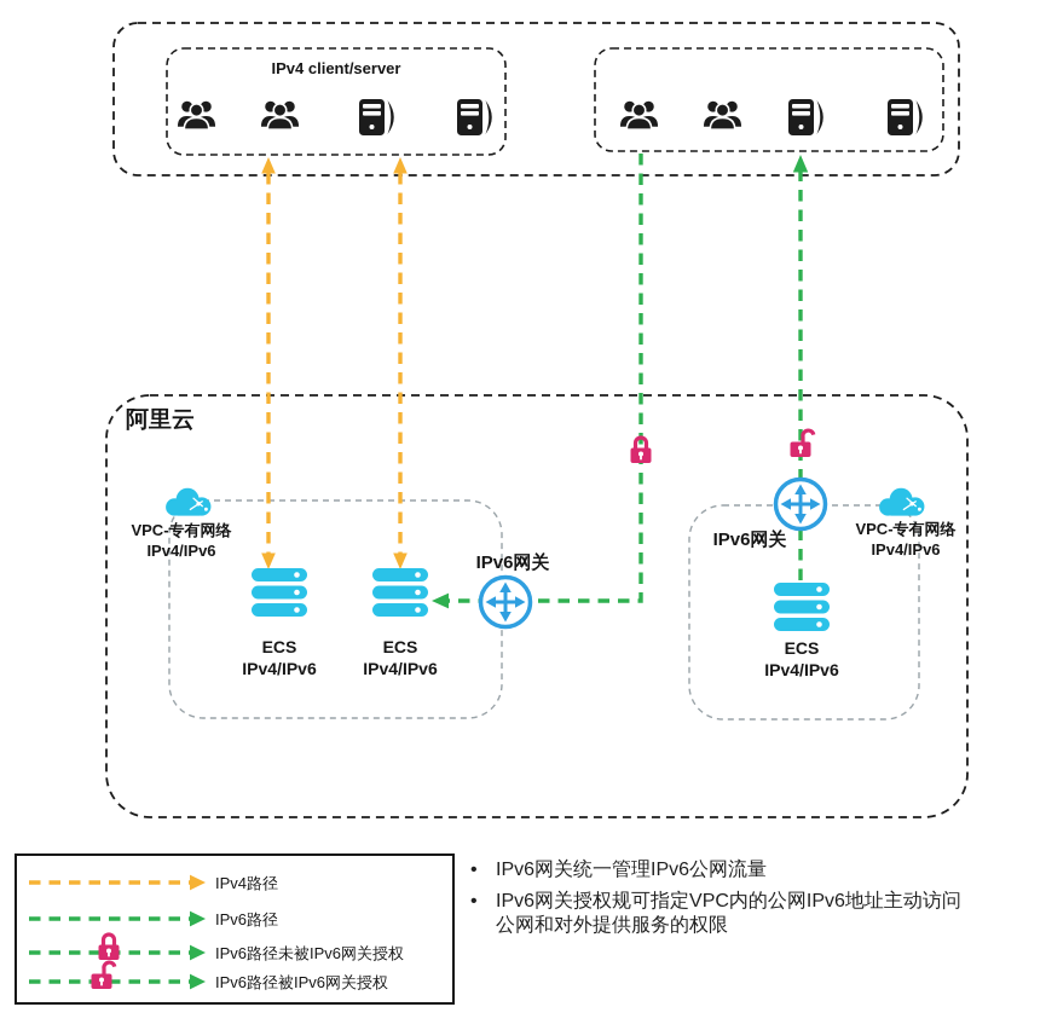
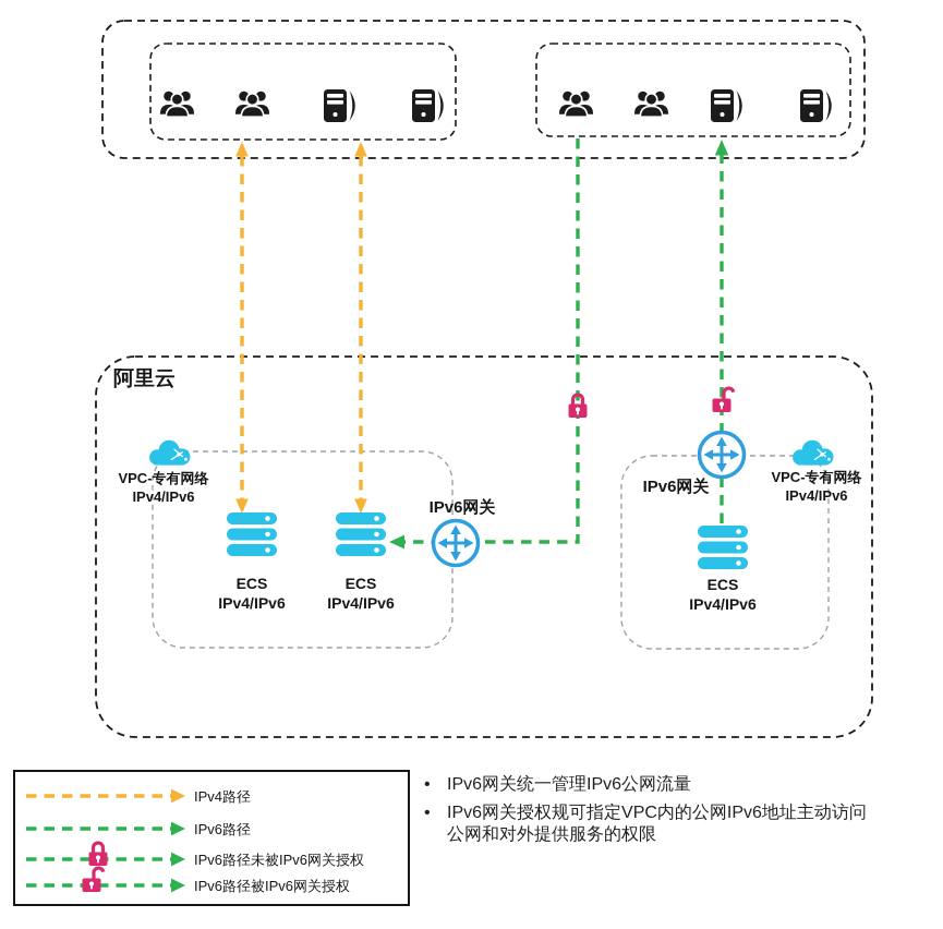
- IPv4 client/server
  阿里云
  VPC-专有网络
  IPv4/IPv6
  VPC-专有网络
  IPv4/IPv6
  IPv6网关
  IPv6网关
  ECS
  IPv4/IPv6
  ECS
  IPv4/IPv6
  ECS
  IPv4/IPv6
  IPv4路径
  IPv6路径
  IPv6路径未被IPv6网关授权
  IPv6路径被IPv6网关授权
  IPv6网关统一管理IPv6公网流量
  IPv6网关授权规可指定VPC内的公网IPv6地址主动访问公网和对外提供服务的权限
